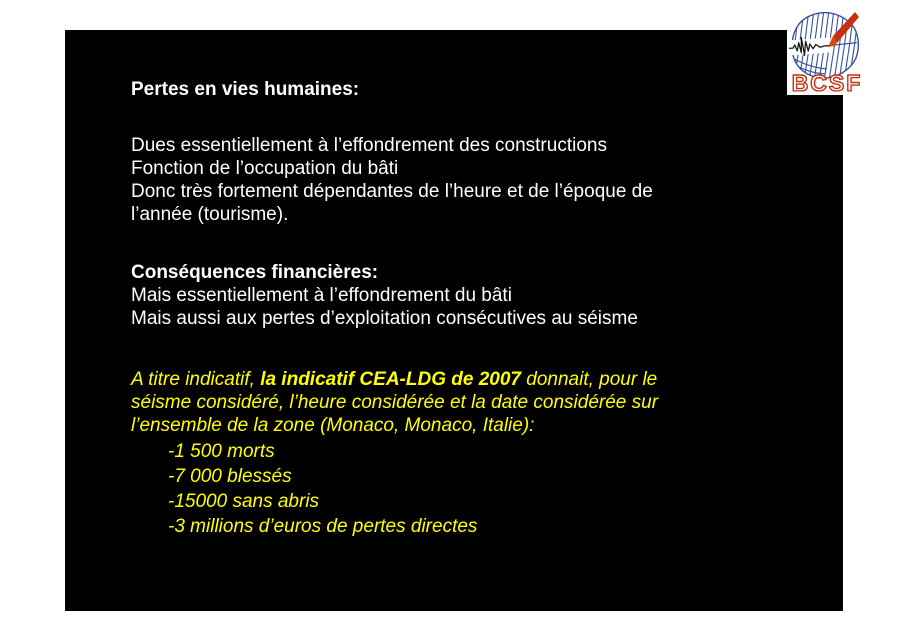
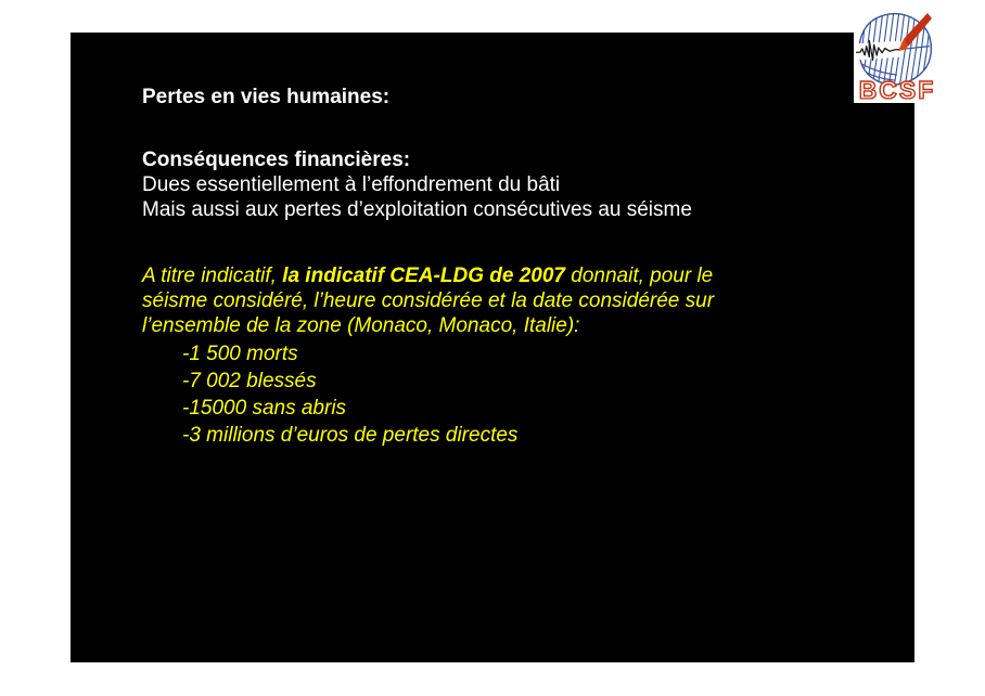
  Pertes en vies humaines:
- Dues essentiellement à l’effondrement des constructions
- Fonction de l’occupation du bâti
- Donc très fortement dépendantes de l’heure et de l’époque de
- l’année (tourisme).
  Conséquences financières:
- Mais essentiellement à l’effondrement du bâti
+ Dues essentiellement à l’effondrement du bâti
  Mais aussi aux pertes d’exploitation consécutives au séisme
  A titre indicatif, la indicatif CEA-LDG de 2007 donnait, pour le
  séisme considéré, l’heure considérée et la date considérée sur
  l’ensemble de la zone (Monaco, Monaco, Italie):
  -1 500 morts
- -7 000 blessés
+ -7 002 blessés
  -15000 sans abris
  -3 millions d’euros de pertes directes
  BCSF
